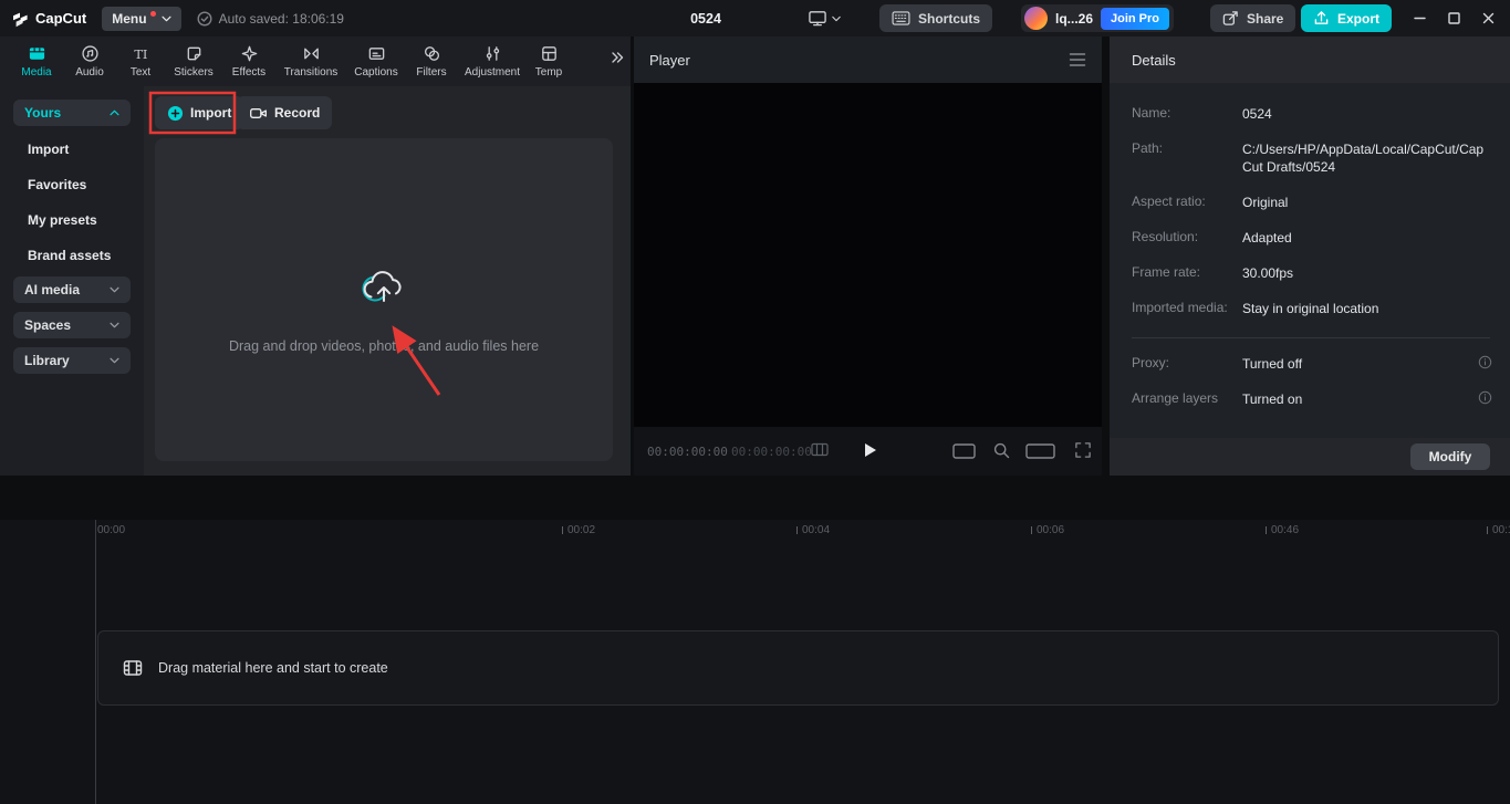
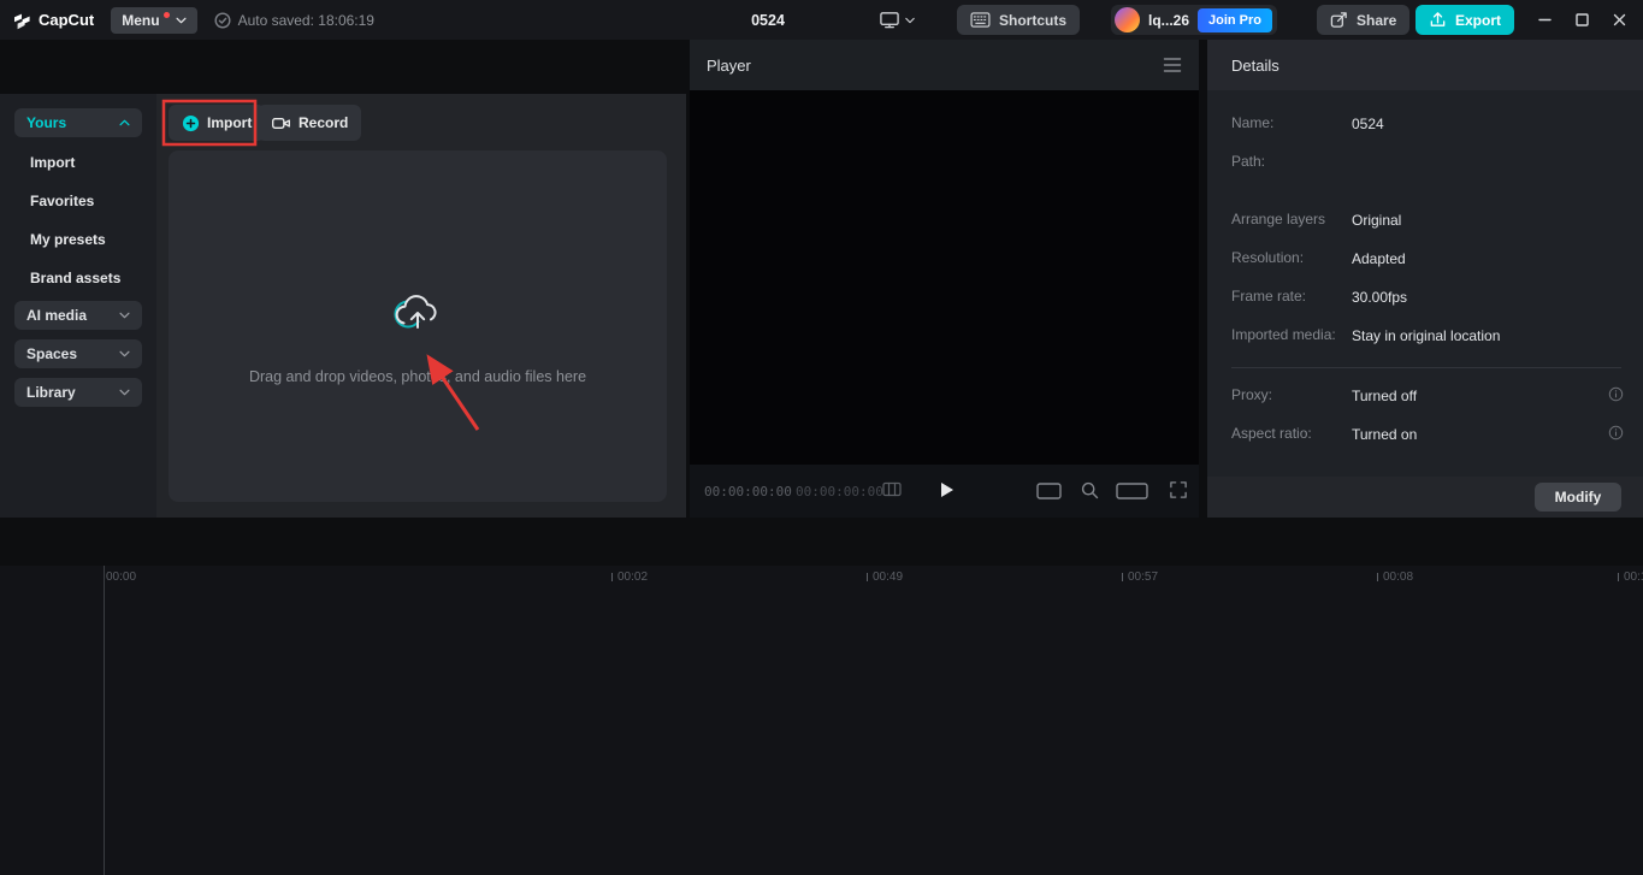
  CapCut
  Menu
  Auto saved: 18:06:19
  0524
  Shortcuts
  lq...26
  Join Pro
  Share
  Export
- Media
- Audio
- TI
- Text
- Stickers
- Effects
- Transitions
- Captions
- Filters
- Adjustment
- Temp
  Yours
  Import
  Favorites
  My presets
  Brand assets
  AI media
  Spaces
  Library
  Import
  Record
  Drag and drop videos, photo, and audio files here
  Player
  00:00:00:00
  00:00:00:00
  Details
  Name:
  0524
  Path:
- C:/Users/HP/AppData/Local/CapCut/CapCut Drafts/0524
- Aspect ratio:
+ Arrange layers
  Original
  Resolution:
  Adapted
  Frame rate:
  30.00fps
  Imported media:
  Stay in original location
  Proxy:
  Turned off
- Arrange layers
+ Aspect ratio:
  Turned on
  Modify
  00:00
  00:02
- 00:04
+ 00:49
- 00:06
+ 00:57
- 00:46
+ 00:08
- Drag material here and start to create
